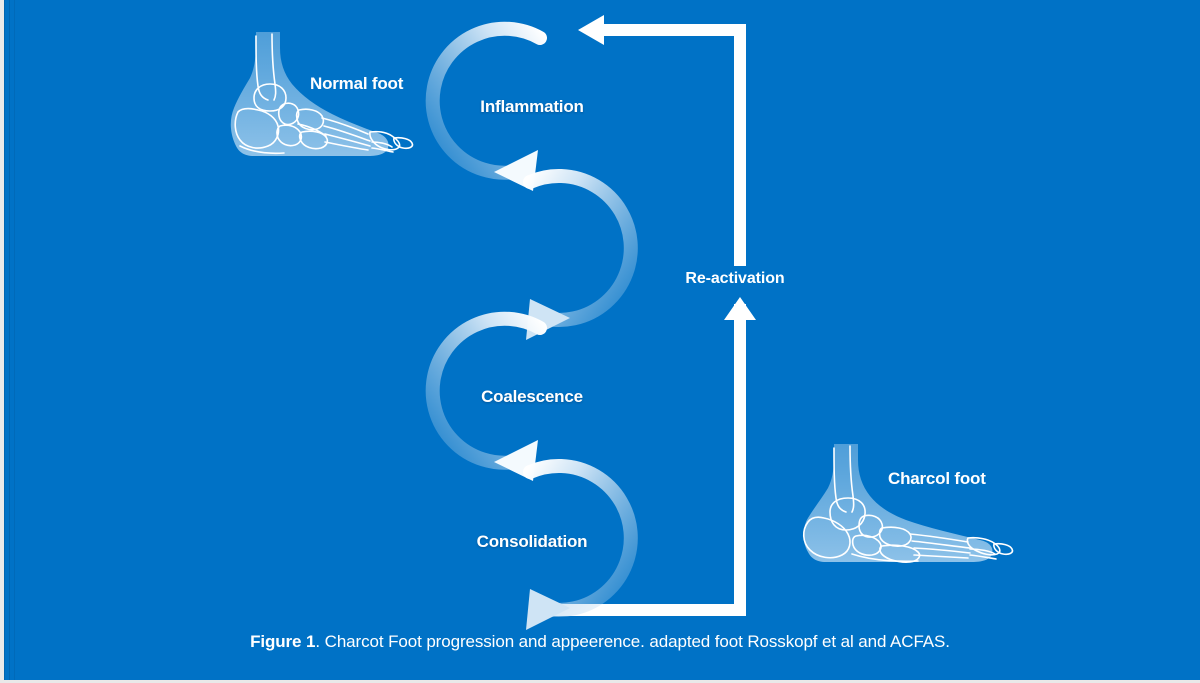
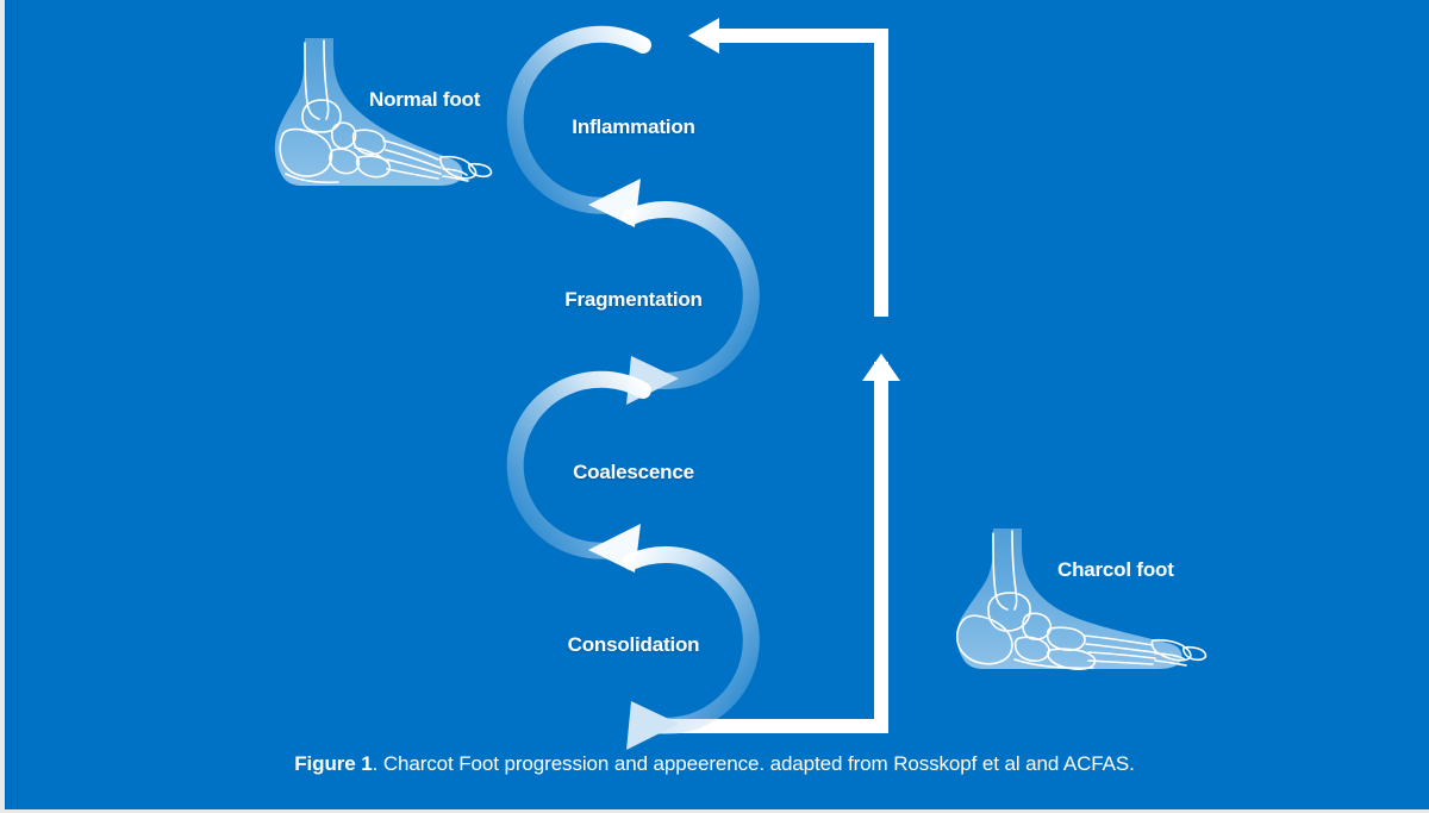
  Inflammation
+ Fragmentation
  Coalescence
  Consolidation
- Re-activation
  Normal foot
  Charcol foot
- Figure 1. Charcot Foot progression and appeerence. adapted foot Rosskopf et al and ACFAS.
+ Figure 1. Charcot Foot progression and appeerence. adapted from Rosskopf et al and ACFAS.
